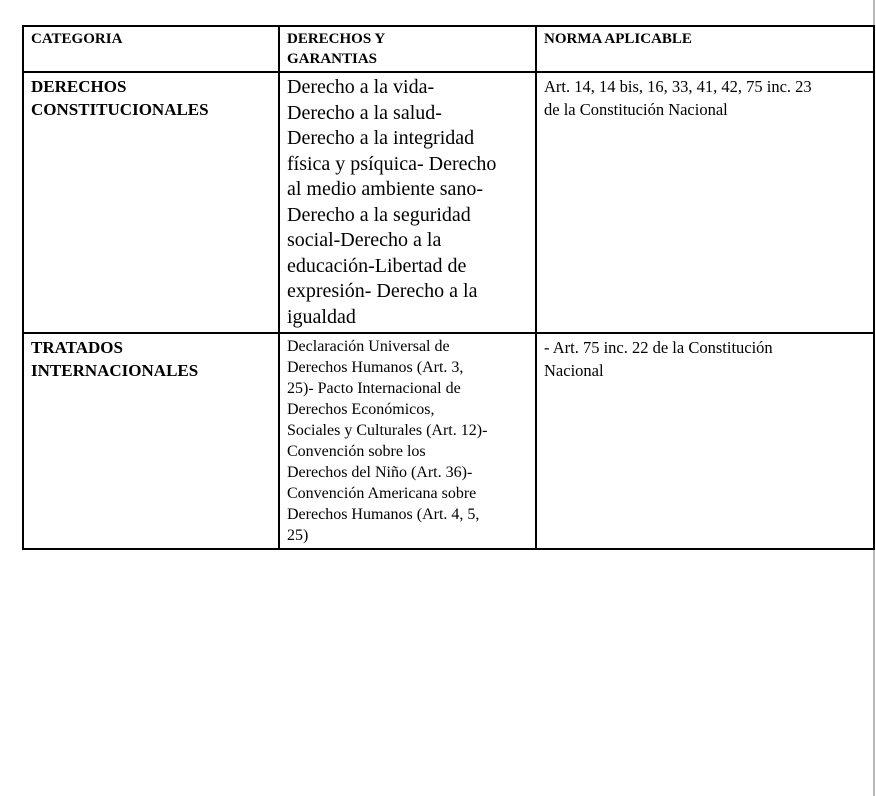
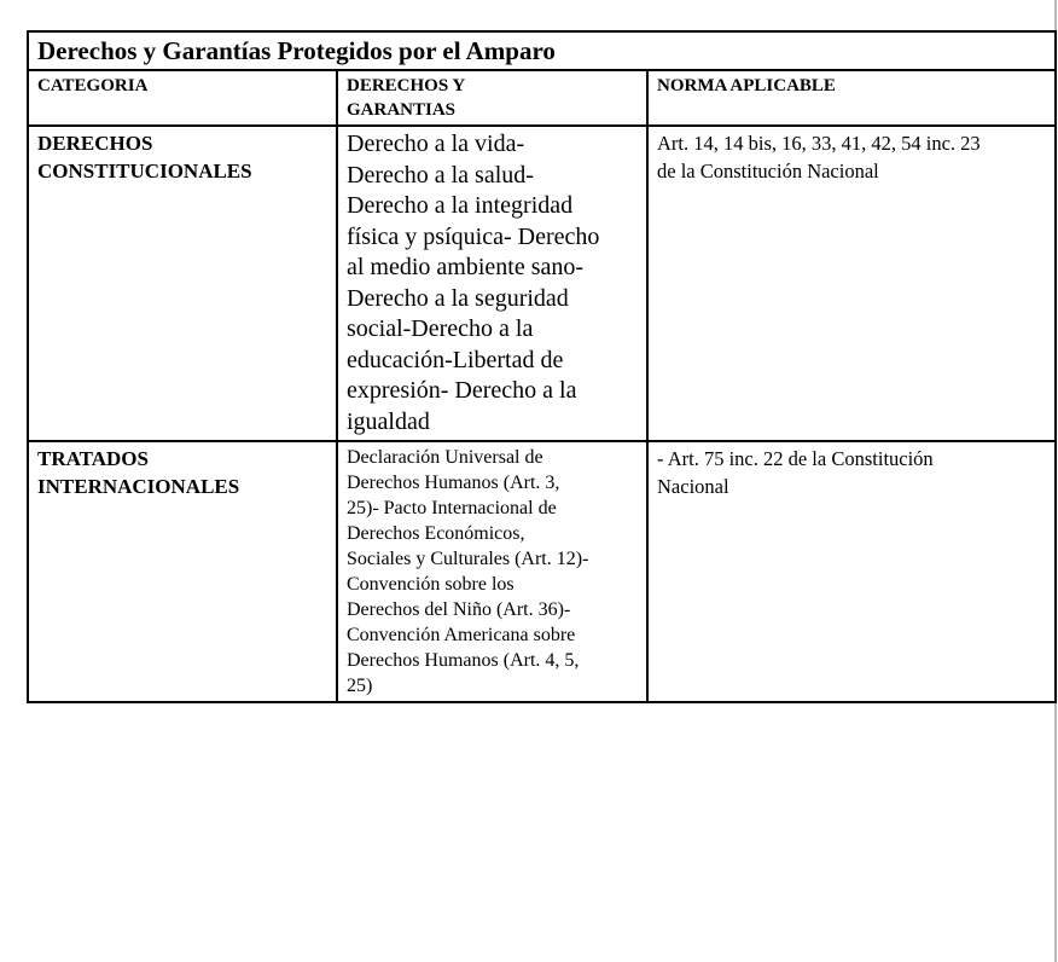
+ Derechos y Garantías Protegidos por el Amparo
  CATEGORIA	DERECHOS Y GARANTIAS	NORMA APLICABLE
- DERECHOS CONSTITUCIONALES	Derecho a la vida- Derecho a la salud- Derecho a la integridad física y psíquica- Derecho al medio ambiente sano- Derecho a la seguridad social-Derecho a la educación-Libertad de expresión- Derecho a la igualdad	Art. 14, 14 bis, 16, 33, 41, 42, 75 inc. 23 de la Constitución Nacional
+ DERECHOS CONSTITUCIONALES	Derecho a la vida- Derecho a la salud- Derecho a la integridad física y psíquica- Derecho al medio ambiente sano- Derecho a la seguridad social-Derecho a la educación-Libertad de expresión- Derecho a la igualdad	Art. 14, 14 bis, 16, 33, 41, 42, 54 inc. 23 de la Constitución Nacional
  TRATADOS INTERNACIONALES	Declaración Universal de Derechos Humanos (Art. 3, 25)- Pacto Internacional de Derechos Económicos, Sociales y Culturales (Art. 12)- Convención sobre los Derechos del Niño (Art. 36)- Convención Americana sobre Derechos Humanos (Art. 4, 5, 25)	- Art. 75 inc. 22 de la Constitución Nacional
